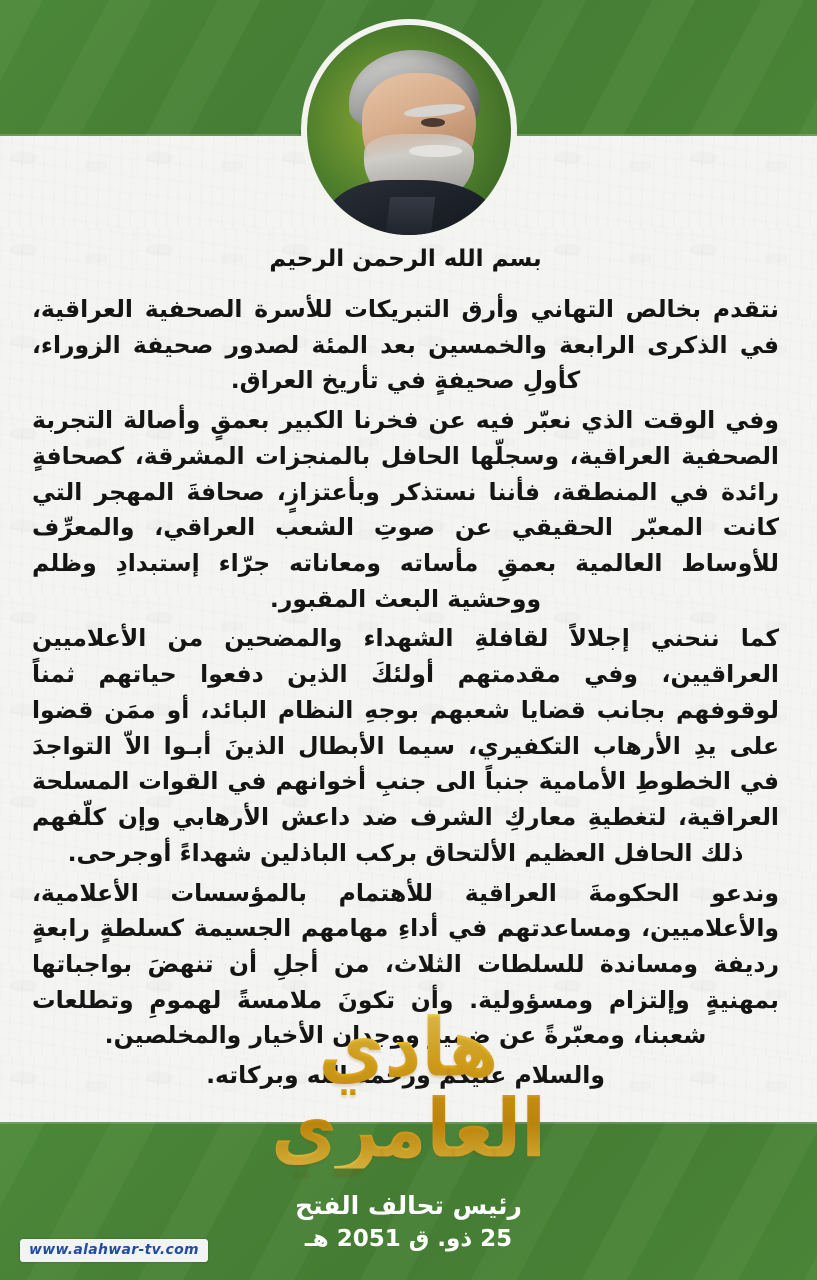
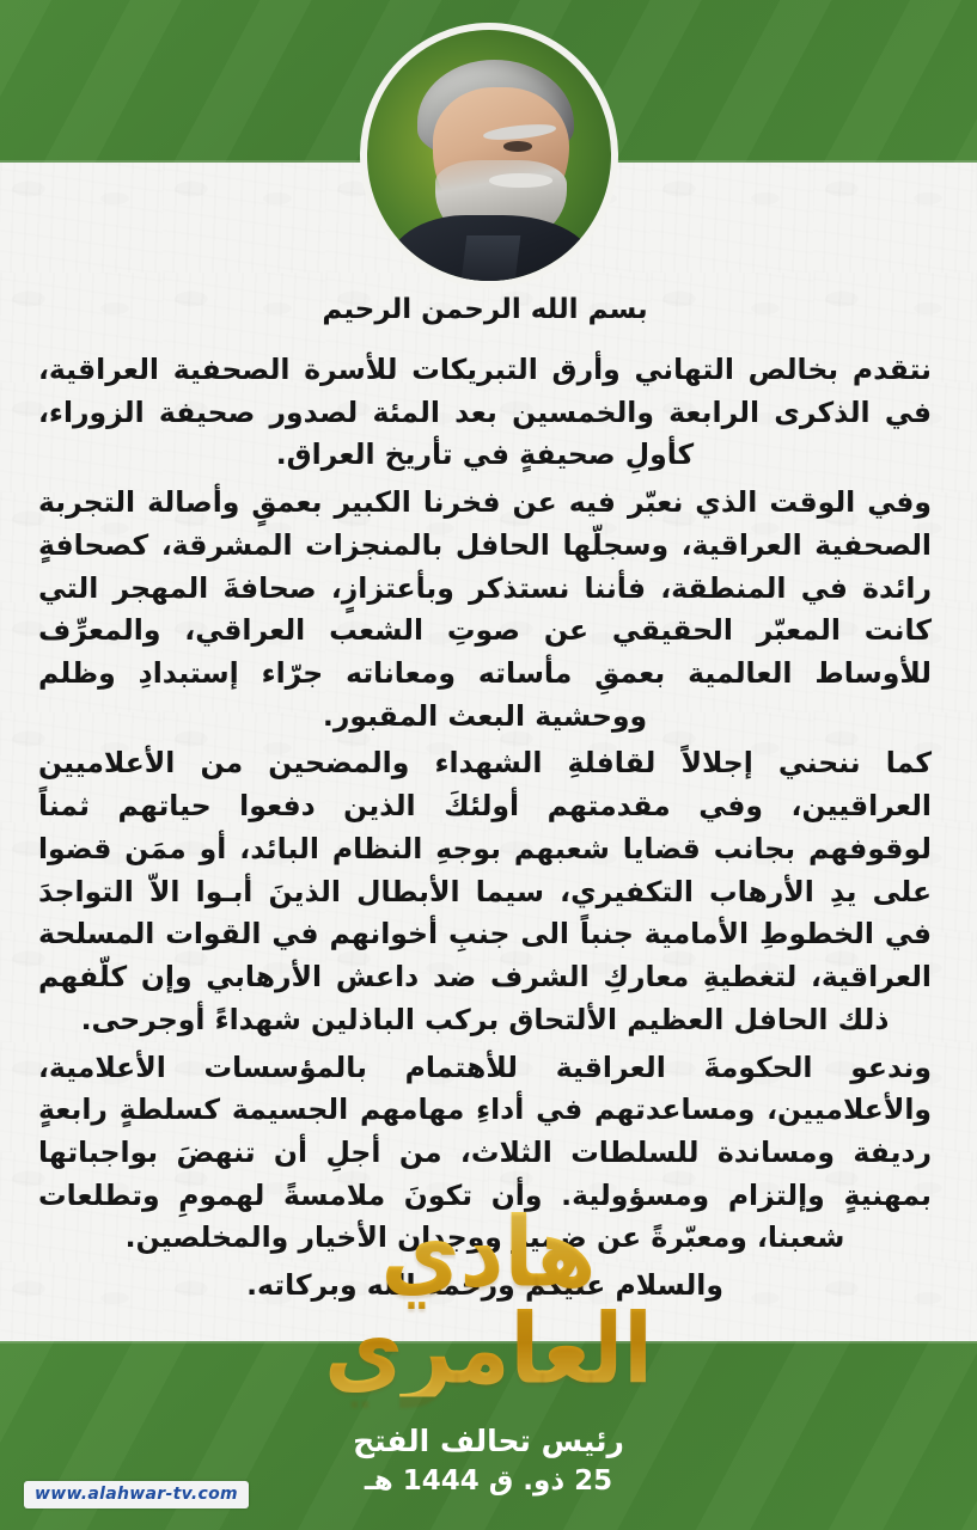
  بسم الله الرحمن الرحيم
  نتقدم بخالص التهاني وأرق التبريكات للأسرة الصحفية العراقية، في الذكرى الرابعة والخمسين بعد المئة لصدور صحيفة الزوراء، كأولِ صحيفةٍ في تأريخ العراق.
  وفي الوقت الذي نعبّر فيه عن فخرنا الكبير بعمقٍ وأصالة التجربة الصحفية العراقية، وسجلّها الحافل بالمنجزات المشرقة، كصحافةٍ رائدة في المنطقة، فأننا نستذكر وبأعتزازٍ، صحافةَ المهجر التي كانت المعبّر الحقيقي عن صوتِ الشعب العراقي، والمعرِّف للأوساط العالمية بعمقِ مأساته ومعاناته جرّاء إستبدادِ وظلم ووحشية البعث المقبور.
  كما ننحني إجلالاً لقافلةِ الشهداء والمضحين من الأعلاميين العراقيين، وفي مقدمتهم أولئكَ الذين دفعوا حياتهم ثمناً لوقوفهم بجانب قضايا شعبهم بوجهِ النظام البائد، أو ممَن قضوا على يدِ الأرهاب التكفيري، سيما الأبطال الذينَ أبـوا الاّ التواجدَ في الخطوطِ الأمامية جنباً الى جنبِ أخوانهم في القوات المسلحة العراقية، لتغطيةِ معاركِ الشرف ضد داعش الأرهابي وإن كلّفهم ذلك الحافل العظيم الألتحاق بركب الباذلين شهداءً أوجرحى.
  وندعو الحكومةَ العراقية للأهتمام بالمؤسسات الأعلامية، والأعلاميين، ومساعدتهم في أداءِ مهامهم الجسيمة كسلطةٍ رابعةٍ رديفة ومساندة للسلطات الثلاث، من أجلِ أن تنهضَ بواجباتها بمهنيةٍ وإلتزام ومسؤولية. وأن تكونَ ملامسةً لهمومِ وتطلعات شعبنا، ومعالمخلصين.
  هادي العامري
  رئيس تحالف الفتح
- 25 ذو. ق 2051 هـ
+ 25 ذو. ق 1444 هـ
  www.alahwar-tv.com
